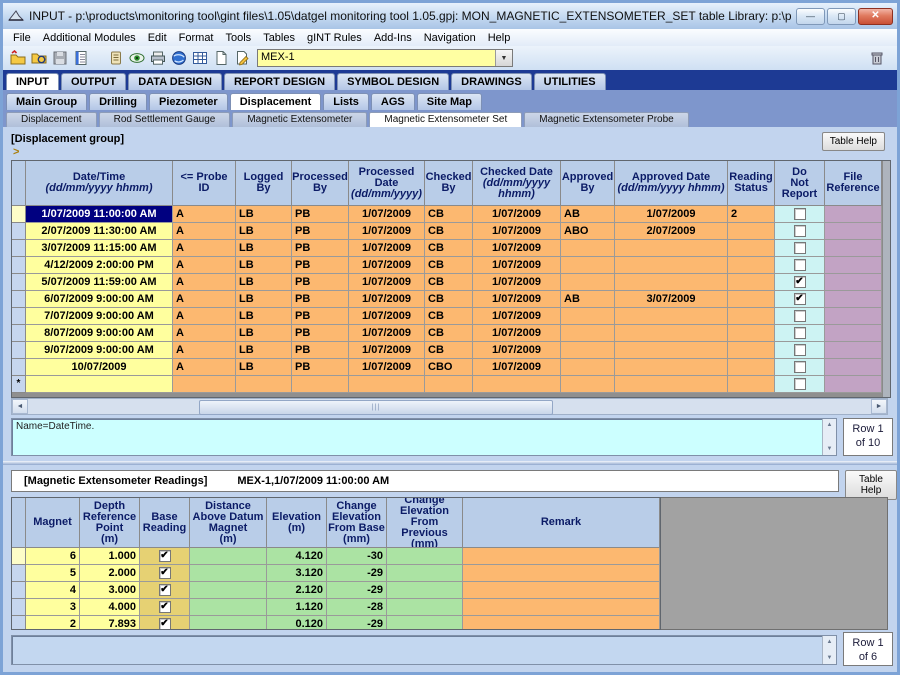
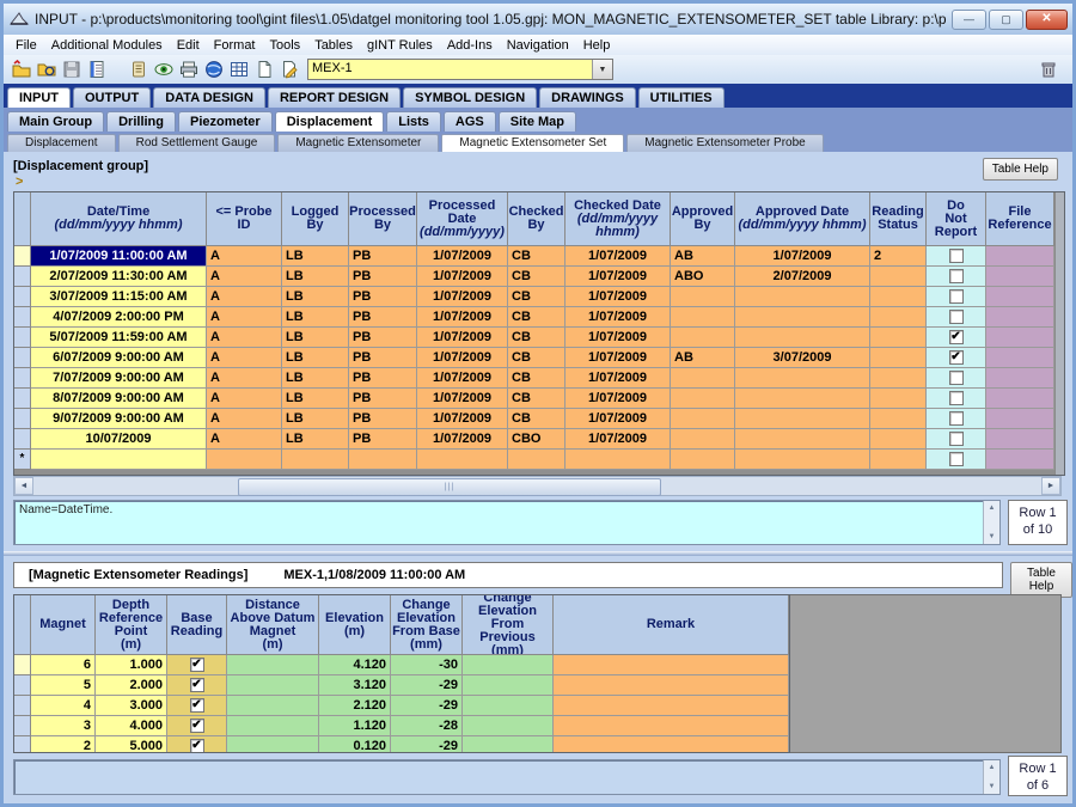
  INPUT - p:\products\monitoring tool\gint files\1.05\datgel monitoring tool 1.05.gpj: MON_MAGNETIC_EXTENSOMETER_SET table Library: p:\p
  —
  ▢
  ✕
  File
  Additional Modules
  Edit
  Format
  Tools
  Tables
  gINT Rules
  Add-Ins
  Navigation
  Help
  MEX-1
  INPUT
  OUTPUT
  DATA DESIGN
  REPORT DESIGN
  SYMBOL DESIGN
  DRAWINGS
  UTILITIES
  Main Group
  Drilling
  Piezometer
  Displacement
  Lists
  AGS
  Site Map
  Displacement
  Rod Settlement Gauge
  Magnetic Extensometer
  Magnetic Extensometer Set
  Magnetic Extensometer Probe
  [Displacement group]
  Table Help
  >
  Date/Time
  (dd/mm/yyyy hhmm)
  <= Probe
  ID
  Logged
  By
  Processed
  By
  Processed
  Date
  (dd/mm/yyyy)
  Checked
  By
  Checked Date
  (dd/mm/yyyy
  hhmm)
  Approved
  By
  Approved Date
  (dd/mm/yyyy hhmm)
  Reading
  Status
  Do
  Not
  Report
  File
  Reference
  1/07/2009 11:00:00 AM
  A
  LB
  PB
  1/07/2009
  CB
  1/07/2009
  AB
  1/07/2009
  2
  2/07/2009 11:30:00 AM
  A
  LB
  PB
  1/07/2009
  CB
  1/07/2009
  ABO
  2/07/2009
  3/07/2009 11:15:00 AM
  A
  LB
  PB
  1/07/2009
  CB
  1/07/2009
- 4/12/2009 2:00:00 PM
+ 4/07/2009 2:00:00 PM
  A
  LB
  PB
  1/07/2009
  CB
  1/07/2009
  5/07/2009 11:59:00 AM
  A
  LB
  PB
  1/07/2009
  CB
  1/07/2009
  6/07/2009 9:00:00 AM
  A
  LB
  PB
  1/07/2009
  CB
  1/07/2009
  AB
  3/07/2009
  7/07/2009 9:00:00 AM
  A
  LB
  PB
  1/07/2009
  CB
  1/07/2009
  8/07/2009 9:00:00 AM
  A
  LB
  PB
  1/07/2009
  CB
  1/07/2009
  9/07/2009 9:00:00 AM
  A
  LB
  PB
  1/07/2009
  CB
  1/07/2009
  10/07/2009
  A
  LB
  PB
  1/07/2009
  CBO
  1/07/2009
  *
  Name=DateTime.
  Row 1
  of 10
  [Magnetic Extensometer Readings]
- MEX-1,1/07/2009 11:00:00 AM
+ MEX-1,1/08/2009 11:00:00 AM
  Table Help
  Magnet
  Depth
  Reference
  Point
  (m)
  Base
  Reading
  Distance
  Above Datum
  Magnet
  (m)
  Elevation
  (m)
  Change
  Elevation
  From Base
  (mm)
  Change
  Elevation
  From Previous
  (mm)
  Remark
  6
  1.000
  4.120
  -30
  5
  2.000
  3.120
  -29
  4
  3.000
  2.120
  -29
  3
  4.000
  1.120
  -28
  2
- 7.893
+ 5.000
  0.120
  -29
  Row 1
  of 6
